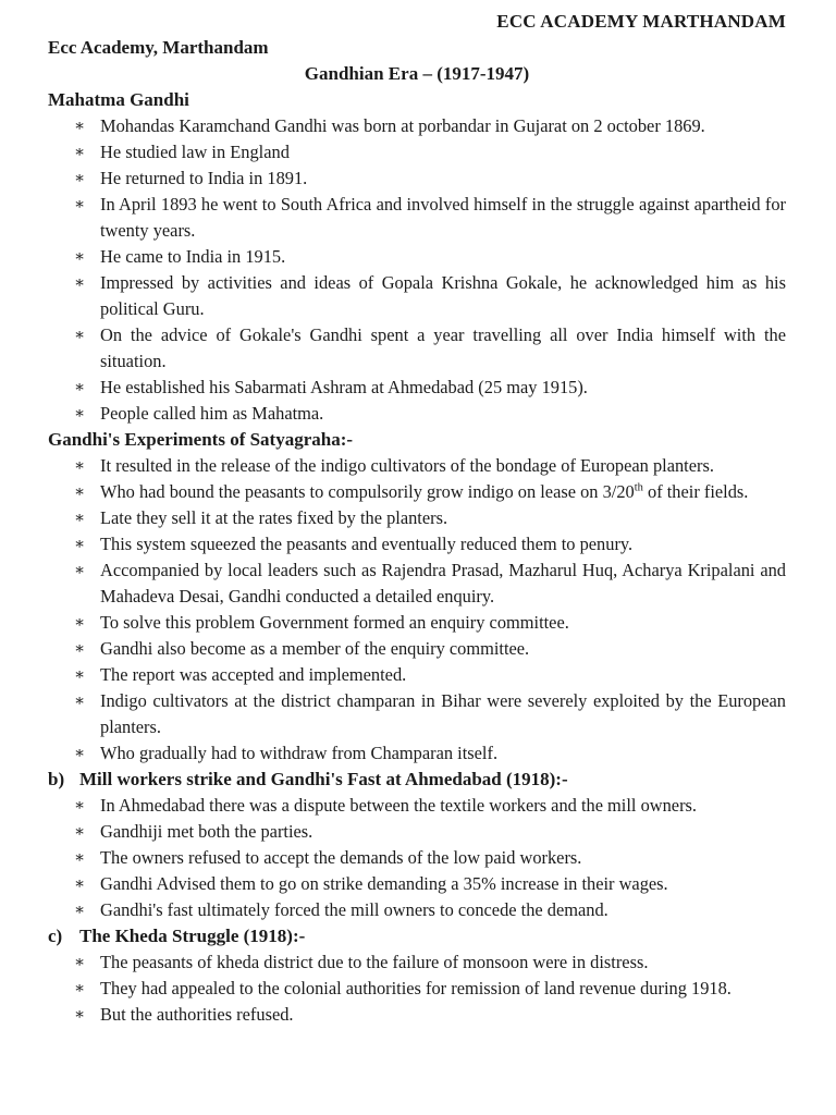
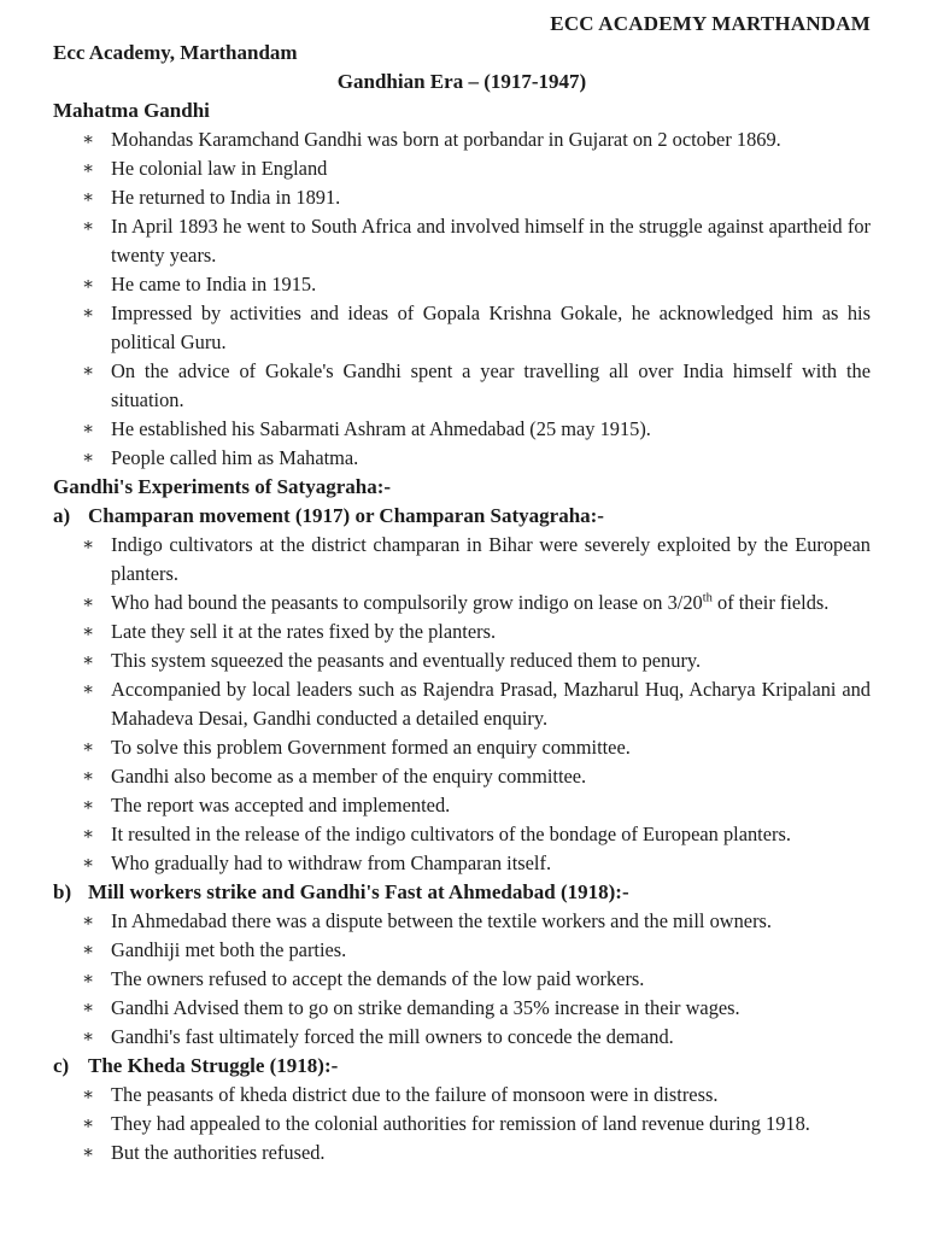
  ECC ACADEMY MARTHANDAM
  Ecc Academy, Marthandam
  Gandhian Era – (1917-1947)
  Mahatma Gandhi
  ∗
  Mohandas Karamchand Gandhi was born at porbandar in Gujarat on 2 october 1869.
  ∗
- He studied law in England
+ He colonial law in England
  ∗
  He returned to India in 1891.
  ∗
  In April 1893 he went to South Africa and involved himself in the struggle against apartheid for twenty years.
  ∗
  He came to India in 1915.
  ∗
  Impressed by activities and ideas of Gopala Krishna Gokale, he acknowledged him as his political Guru.
  ∗
  On the advice of Gokale's Gandhi spent a year travelling all over India himself with the situation.
  ∗
  He established his Sabarmati Ashram at Ahmedabad (25 may 1915).
  ∗
  People called him as Mahatma.
  Gandhi's Experiments of Satyagraha:-
+ a) Champaran movement (1917) or Champaran Satyagraha:-
  ∗
- It resulted in the release of the indigo cultivators of the bondage of European planters.
+ Indigo cultivators at the district champaran in Bihar were severely exploited by the European planters.
  ∗
  Who had bound the peasants to compulsorily grow indigo on lease on 3/20th of their fields.
  ∗
  Late they sell it at the rates fixed by the planters.
  ∗
  This system squeezed the peasants and eventually reduced them to penury.
  ∗
  Accompanied by local leaders such as Rajendra Prasad, Mazharul Huq, Acharya Kripalani and Mahadeva Desai, Gandhi conducted a detailed enquiry.
  ∗
  To solve this problem Government formed an enquiry committee.
  ∗
  Gandhi also become as a member of the enquiry committee.
  ∗
  The report was accepted and implemented.
  ∗
- Indigo cultivators at the district champaran in Bihar were severely exploited by the European planters.
+ It resulted in the release of the indigo cultivators of the bondage of European planters.
  ∗
  Who gradually had to withdraw from Champaran itself.
  b) Mill workers strike and Gandhi's Fast at Ahmedabad (1918):-
  ∗
  In Ahmedabad there was a dispute between the textile workers and the mill owners.
  ∗
  Gandhiji met both the parties.
  ∗
  The owners refused to accept the demands of the low paid workers.
  ∗
  Gandhi Advised them to go on strike demanding a 35% increase in their wages.
  ∗
  Gandhi's fast ultimately forced the mill owners to concede the demand.
  c) The Kheda Struggle (1918):-
  ∗
  The peasants of kheda district due to the failure of monsoon were in distress.
  ∗
  They had appealed to the colonial authorities for remission of land revenue during 1918.
  ∗
  But the authorities refused.
